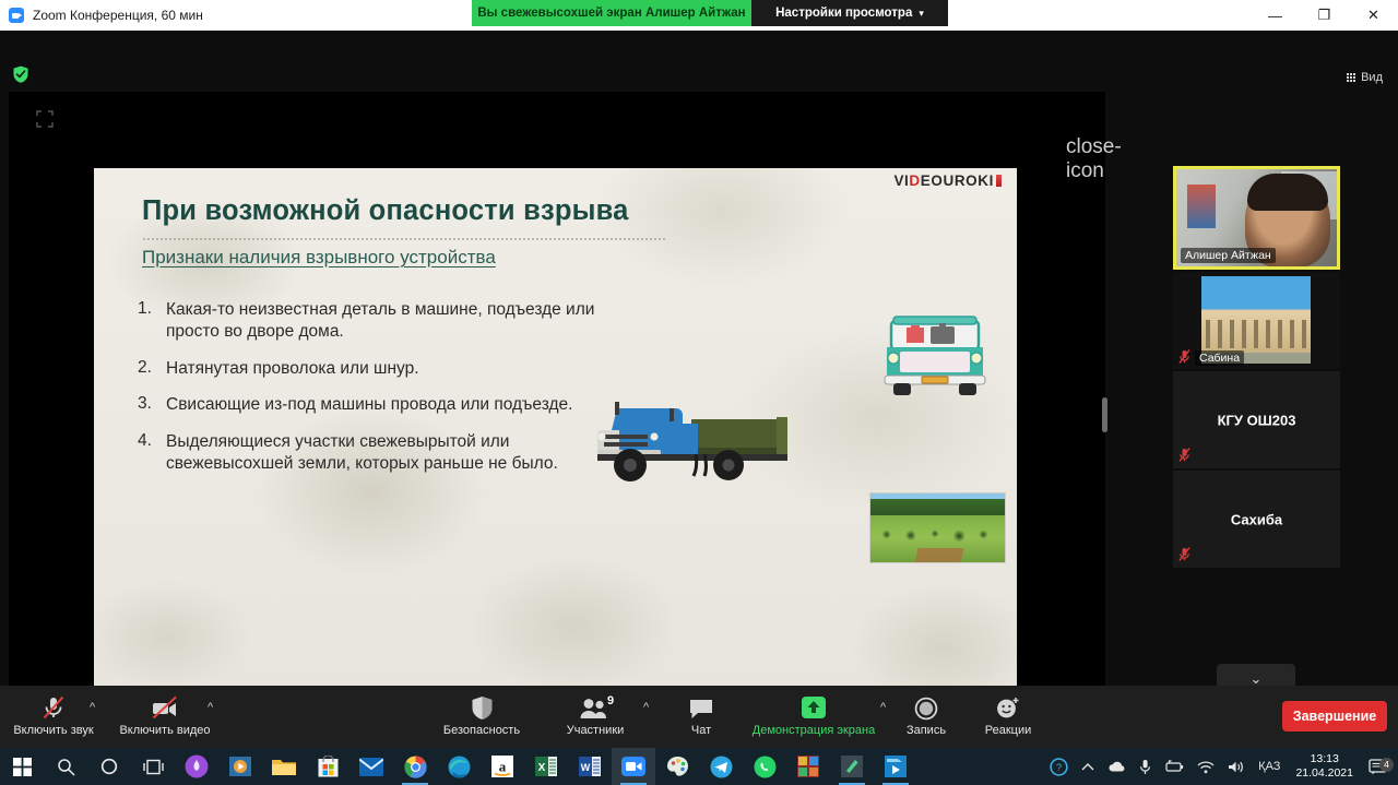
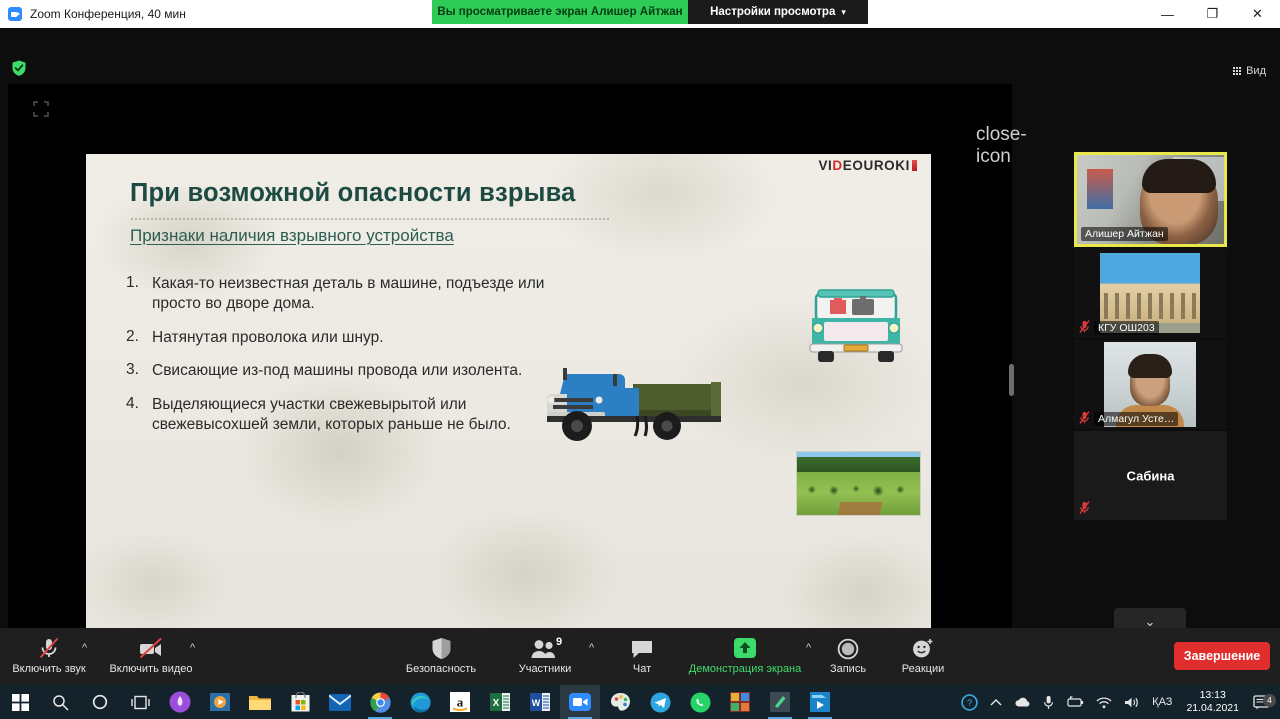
- Zoom Конференция, 60 мин
+ Zoom Конференция, 40 мин
  —
  ❐
  ✕
- Вы свежевысохшей экран Алишер Айтжан
+ Вы просматриваете экран Алишер Айтжан
  Настройки просмотра
  ▾
  Вид
  close-icon
  VI
  D
  EOUROKI
  При возможной опасности взрыва
  Признаки наличия взрывного устройства
  1.
  Какая-то неизвестная деталь в машине, подъезде или просто во дворе дома.
  2.
  Натянутая проволока или шнур.
  3.
- Свисающие из-под машины провода или подъезде.
+ Свисающие из-под машины провода или изолента.
  4.
  Выделяющиеся участки свежевырытой или свежевысохшей земли, которых раньше не было.
  Алишер Айтжан
- Сабина
+ КГУ ОШ203
+ Алмагул Усте…
- КГУ ОШ203
+ Сабина
- Сахиба
  ⌄
  Включить звук
  ^
  Включить видео
  ^
  Безопасность
  Участники
  9
  ^
  Чат
  Демонстрация экрана
  ^
  Запись
  Реакции
  Завершение
  a
  X
  W
  ?
  ҚАЗ
  13:13
  21.04.2021
  4
